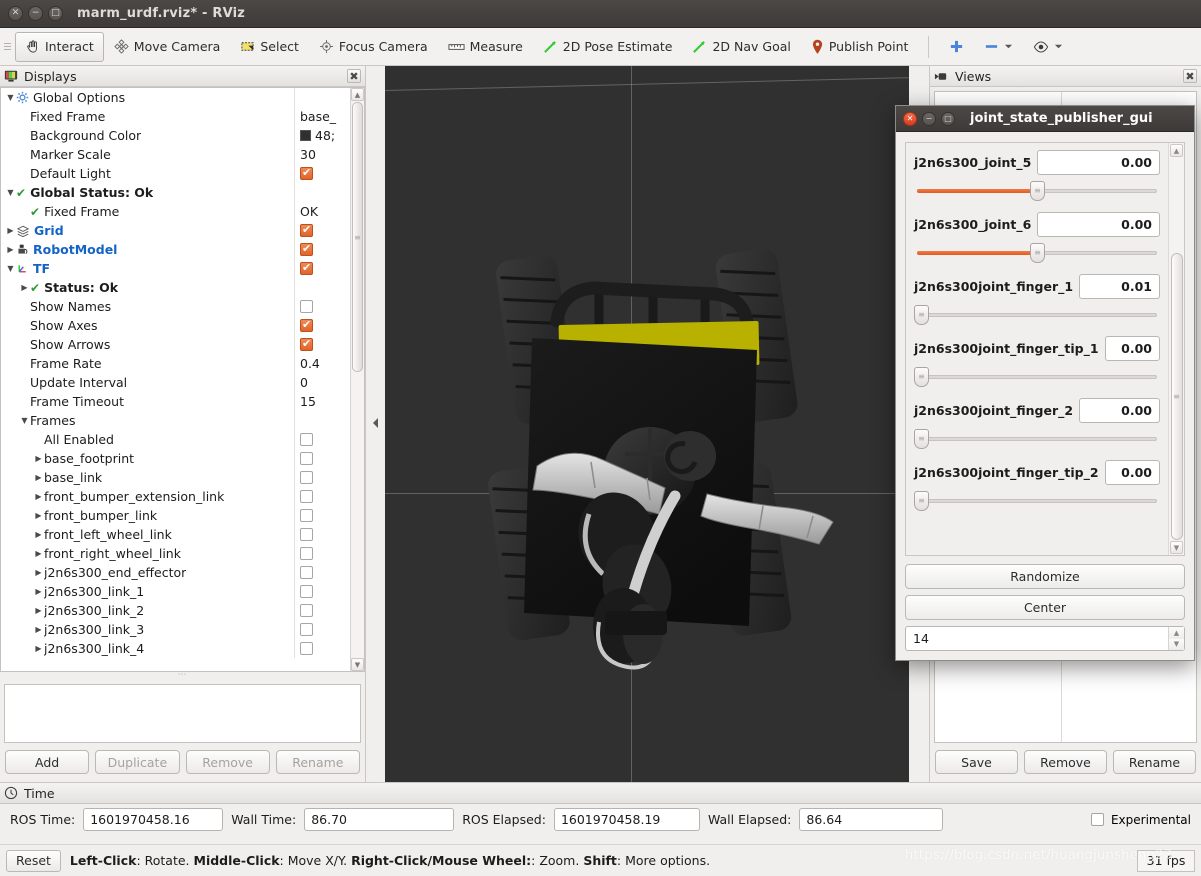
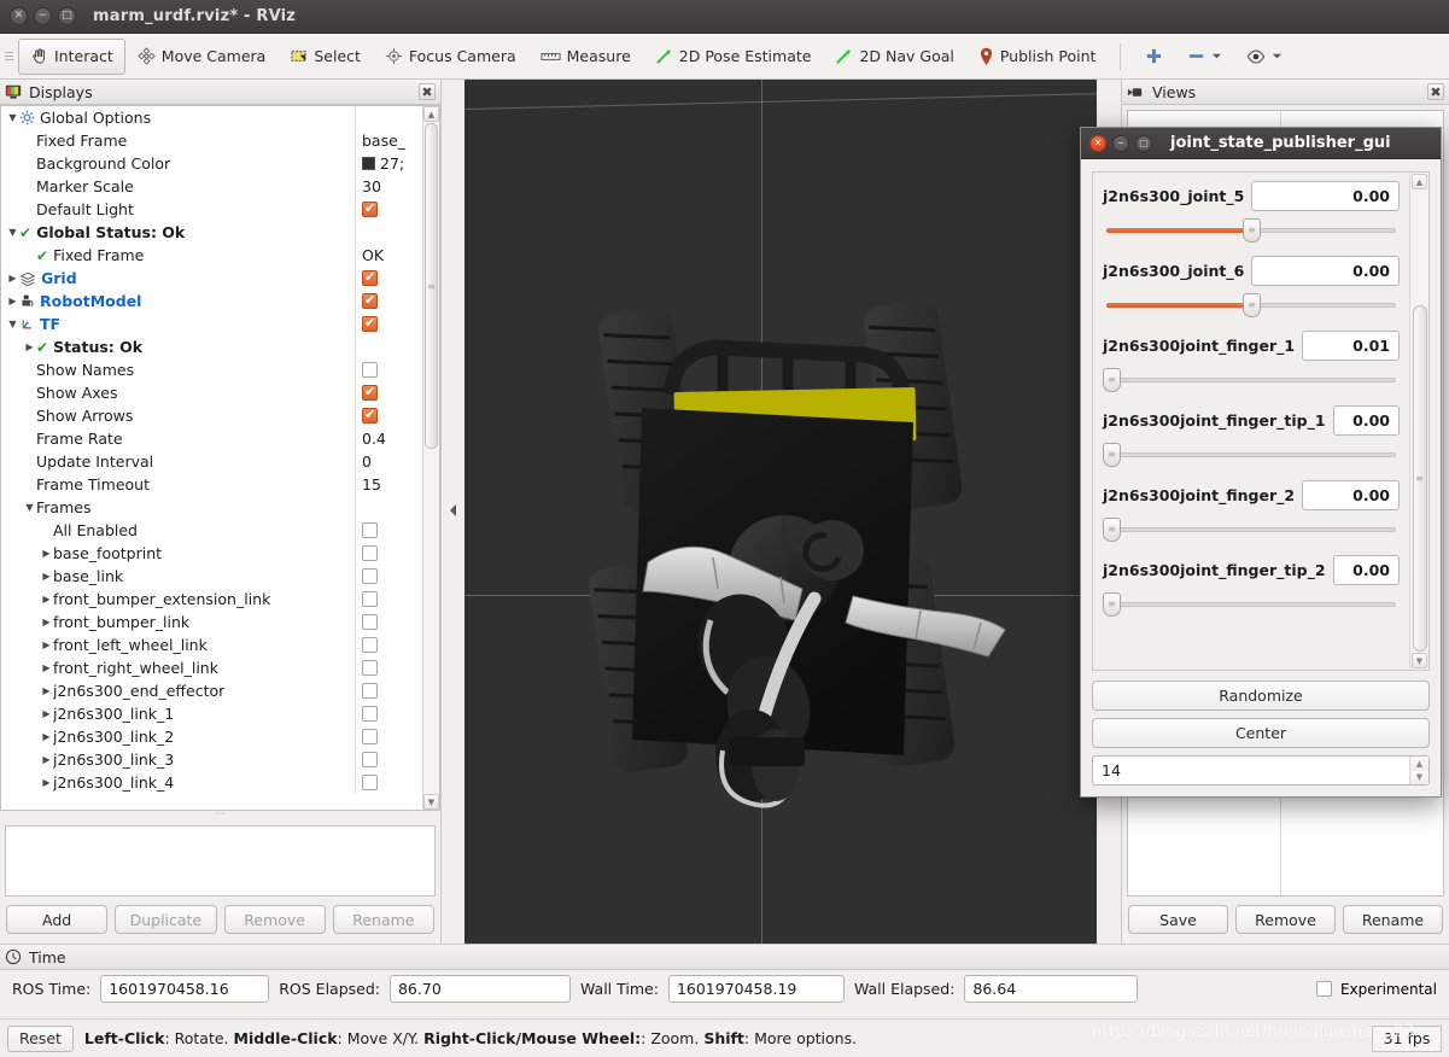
  ✕
  −
  □
  marm_urdf.rviz* - RViz
  Interact
  Move Camera
  Select
  Focus Camera
  Measure
  2D Pose Estimate
  2D Nav Goal
  Publish Point
  Displays
  ✖
  ▼
  Global Options
  Fixed Frame
  base_
  Background Color
- 48;
+ 27;
  Marker Scale
  30
  Default Light
  ▼
  ✔
  Global Status: Ok
  ✔
  Fixed Frame
  OK
  ▶
  Grid
  ▶
  RobotModel
  ▼
  TF
  ▶
  ✔
  Status: Ok
  Show Names
  Show Axes
  Show Arrows
  Frame Rate
  0.4
  Update Interval
  0
  Frame Timeout
  15
  ▼
  Frames
  All Enabled
  ▶
  base_footprint
  ▶
  base_link
  ▶
  front_bumper_extension_link
  ▶
  front_bumper_link
  ▶
  front_left_wheel_link
  ▶
  front_right_wheel_link
  ▶
  j2n6s300_end_effector
  ▶
  j2n6s300_link_1
  ▶
  j2n6s300_link_2
  ▶
  j2n6s300_link_3
  ▶
  j2n6s300_link_4
  ▲
  ≡
  ▼
  ⋯
  Add
  Duplicate
  Remove
  Rename
  Views
  ✖
  Save
  Remove
  Rename
  Time
  ROS Time:
  1601970458.16
- Wall Time:
+ ROS Elapsed:
  86.70
- ROS Elapsed:
+ Wall Time:
  1601970458.19
  Wall Elapsed:
  86.64
  Experimental
  Reset
  Left-Click: Rotate. Middle-Click: Move X/Y. Right-Click/Mouse Wheel:: Zoom. Shift: More options.
  31 fps
  https://blog.csdn.net/huangjunsheng23
  ✕
  −
  □
  joint_state_publisher_gui
  j2n6s300_joint_5
  0.00
  ≡
  j2n6s300_joint_6
  0.00
  ≡
  j2n6s300joint_finger_1
  0.01
  ≡
  j2n6s300joint_finger_tip_1
  0.00
  ≡
  j2n6s300joint_finger_2
  0.00
  ≡
  j2n6s300joint_finger_tip_2
  0.00
  ≡
  ▲
  ≡
  ▼
  Randomize
  Center
  14
  ▲
  ▼
